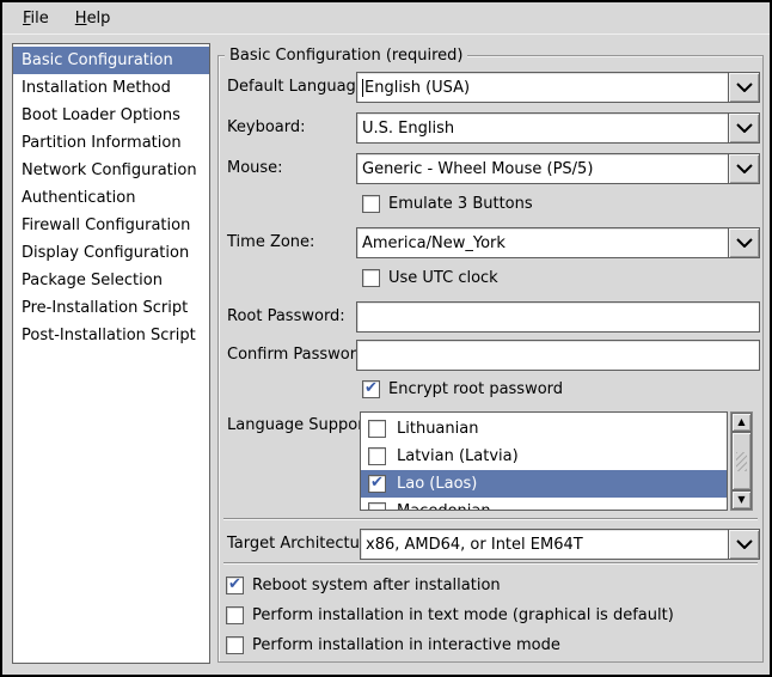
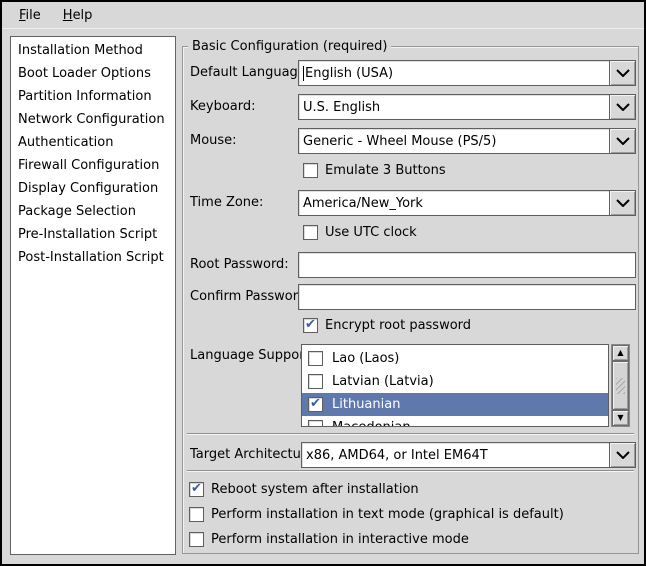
  File
  Help
- Basic Configuration
  Installation Method
  Boot Loader Options
  Partition Information
  Network Configuration
  Authentication
  Firewall Configuration
  Display Configuration
  Package Selection
  Pre-Installation Script
  Post-Installation Script
  Basic Configuration (required)
  Default Languag
  English (USA)
  Keyboard:
  U.S. English
  Mouse:
  Generic - Wheel Mouse (PS/5)
  Emulate 3 Buttons
  Time Zone:
  America/New_York
  Use UTC clock
  Root Password:
  Confirm Passwor
  Encrypt root password
  Language Suppo
- Lithuanian
+ Lao (Laos)
  Latvian (Latvia)
- Lao (Laos)
+ Lithuanian
  ▲
  ▼
  Target Architectu
  x86, AMD64, or Intel EM64T
  Reboot system after installation
  Perform installation in text mode (graphical is default)
  Perform installation in interactive mode
